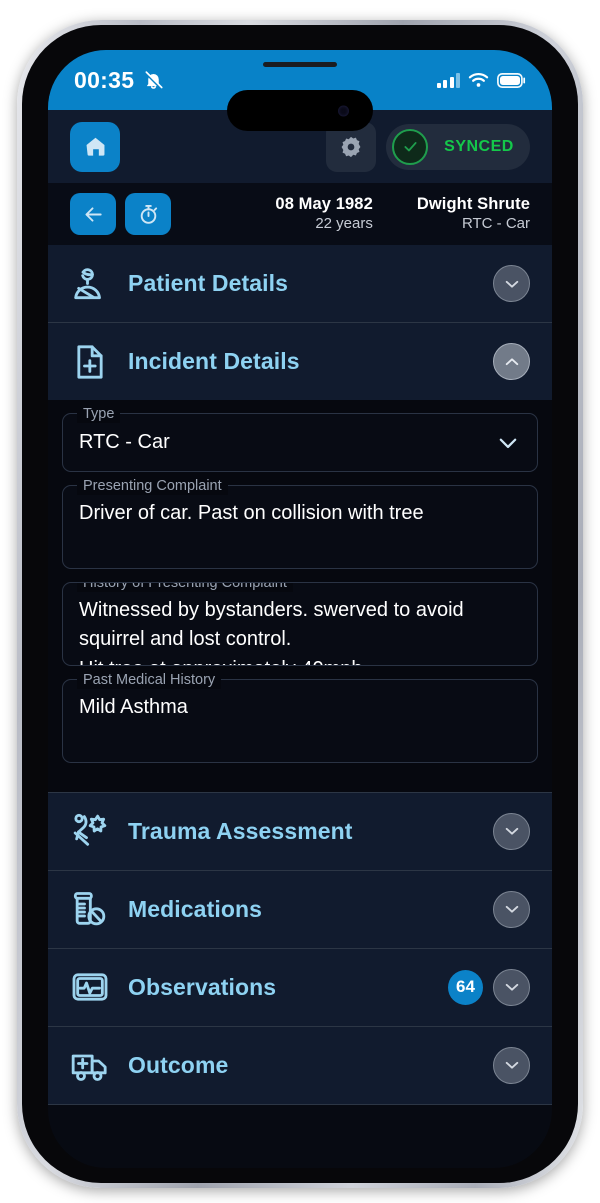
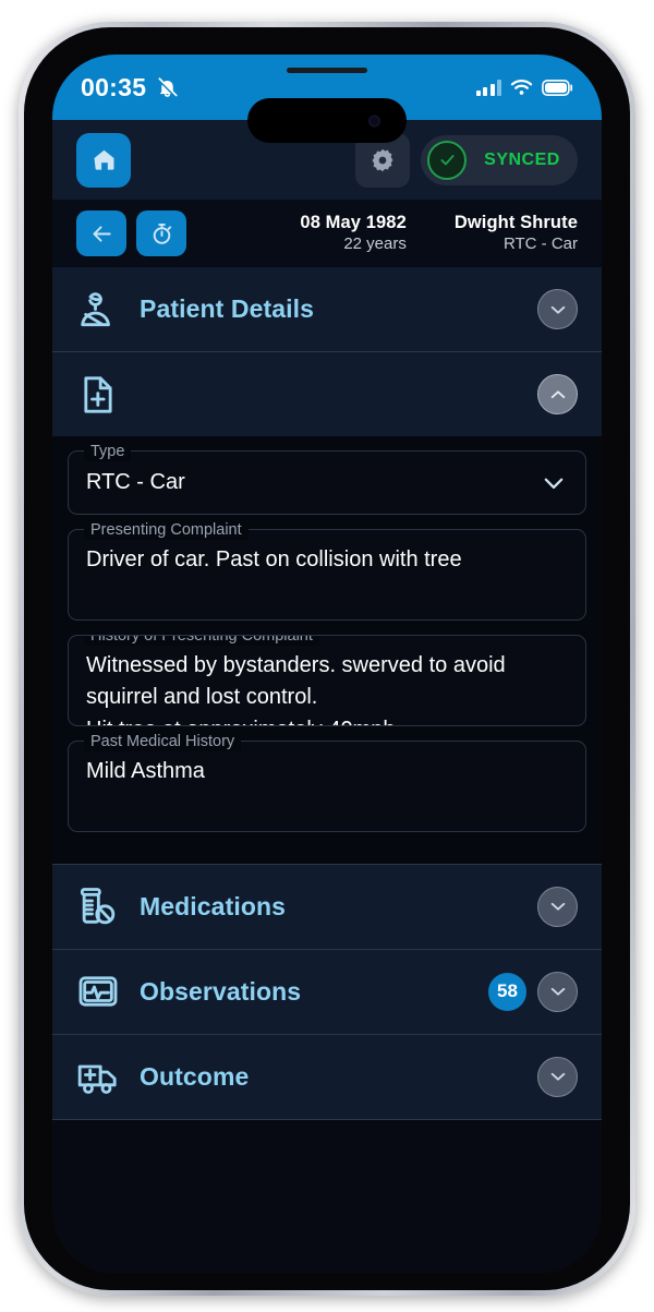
  00:35
  SYNCED
  08 May 1982
  22 years
  Dwight Shrute
  RTC - Car
  Patient Details
- Incident Details
  Type
  RTC - Car
  Presenting Complaint
  Driver of car. Past on collision with tree
  History of Presenting Complaint
  Witnessed by bystanders. swerved to avoid squirrel and lost control.
  Past Medical History
  Mild Asthma
- Trauma Assessment
  Medications
  Observations
- 64
+ 58
  Outcome
